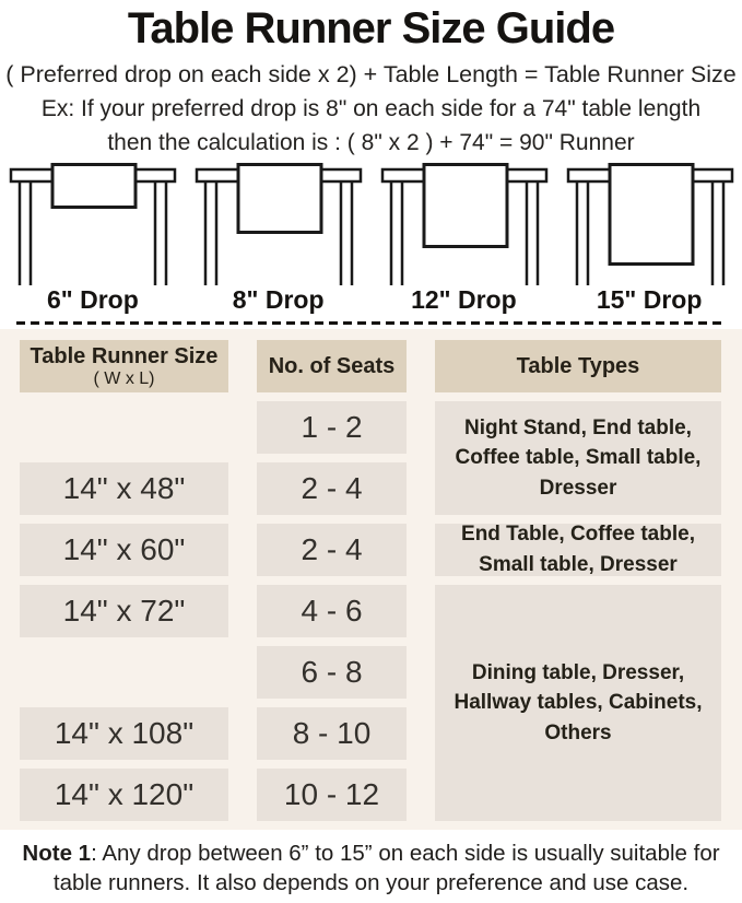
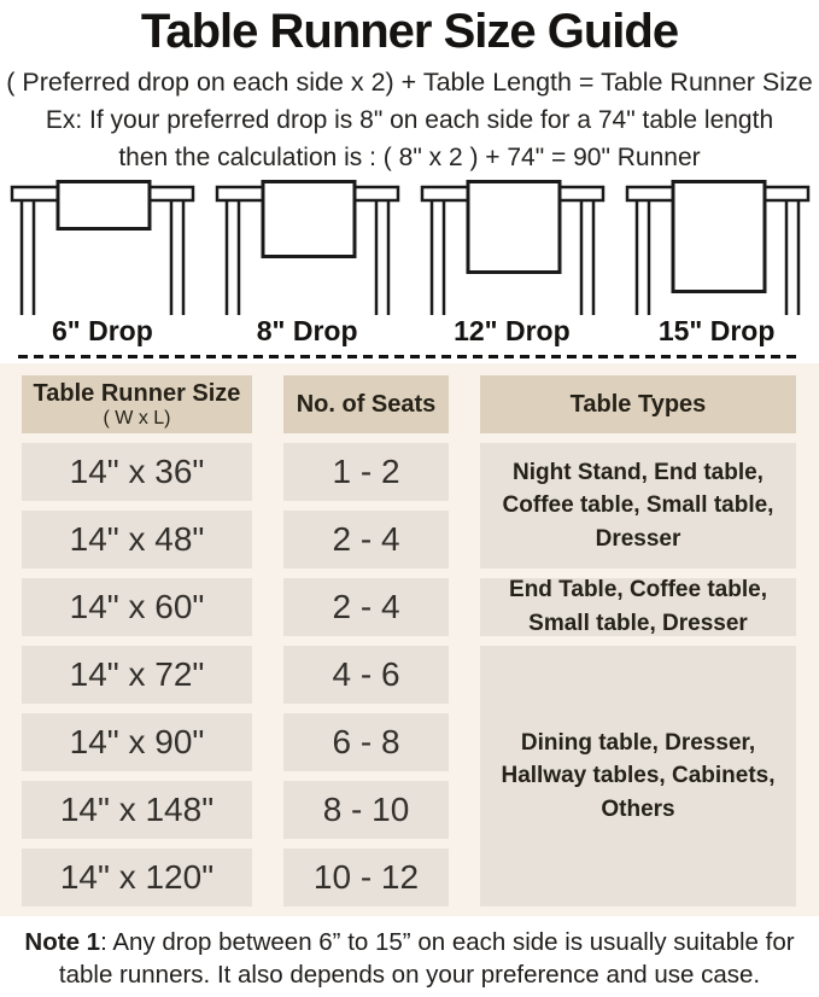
  Table Runner Size Guide
  ( Preferred drop on each side x 2) + Table Length = Table Runner Size
  Ex: If your preferred drop is 8" on each side for a 74" table length
  then the calculation is : ( 8" x 2 ) + 74" = 90" Runner
  6" Drop
  8" Drop
  12" Drop
  15" Drop
  Table Runner Size
  ( W x L)
  No. of Seats
  Table Types
+ 14" x 36"
  1 - 2
  14" x 48"
  2 - 4
  14" x 60"
  2 - 4
  14" x 72"
  4 - 6
+ 14" x 90"
  6 - 8
- 14" x 108"
+ 14" x 148"
  8 - 10
  14" x 120"
  10 - 12
  Night Stand, End table, Coffee table, Small table, Dresser
  End Table, Coffee table, Small table, Dresser
  Dining table, Dresser, Hallway tables, Cabinets, Others
  Note 1: Any drop between 6” to 15” on each side is usually suitable for
  table runners. It also depends on your preference and use case.
